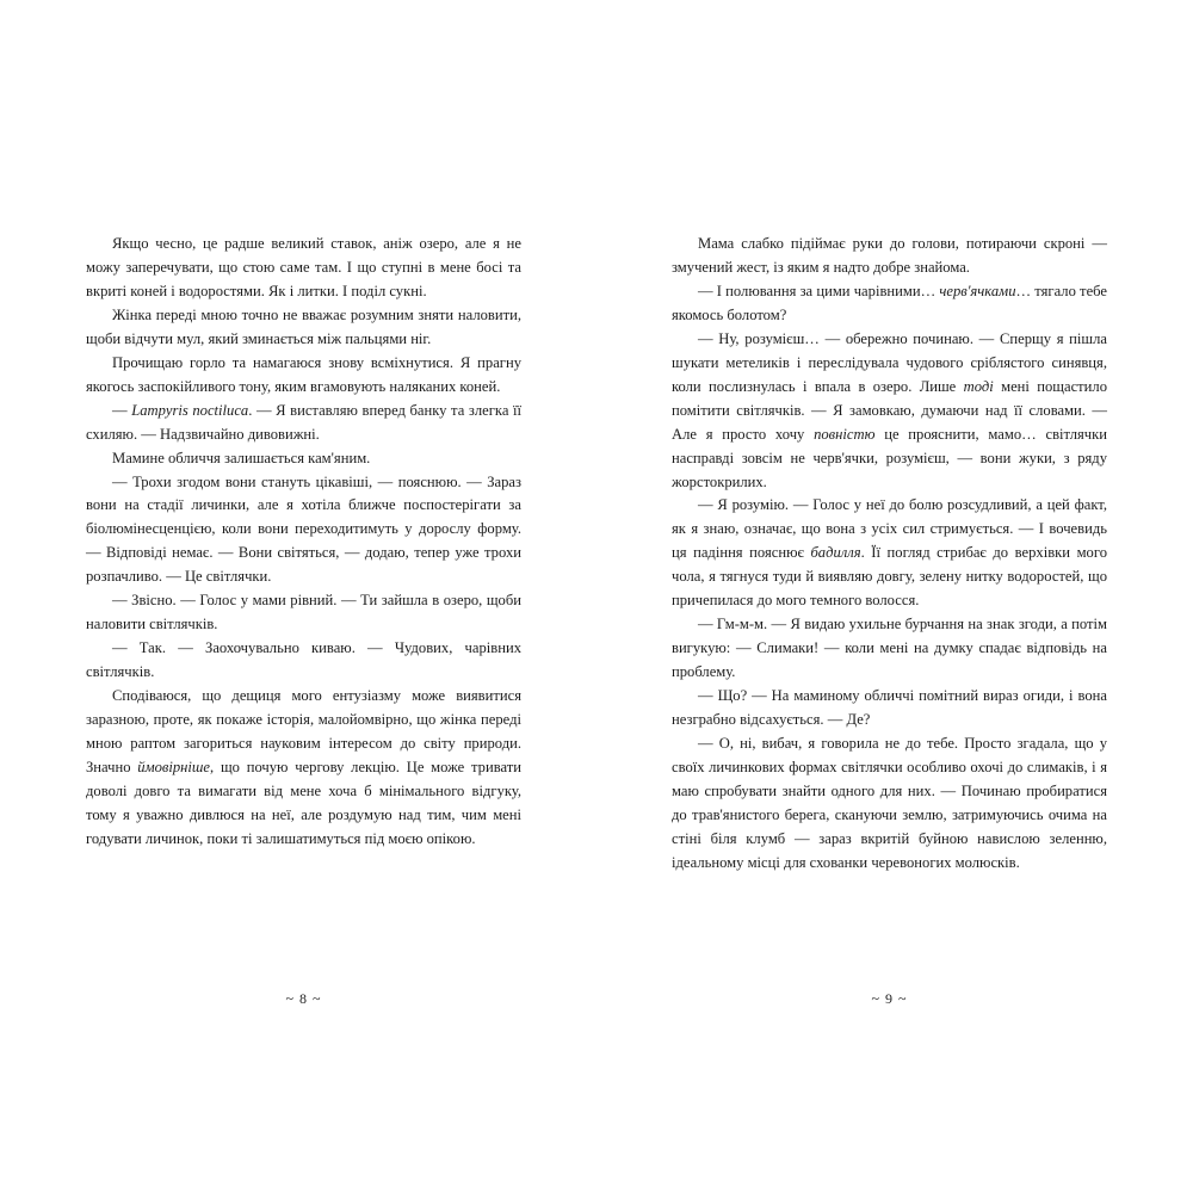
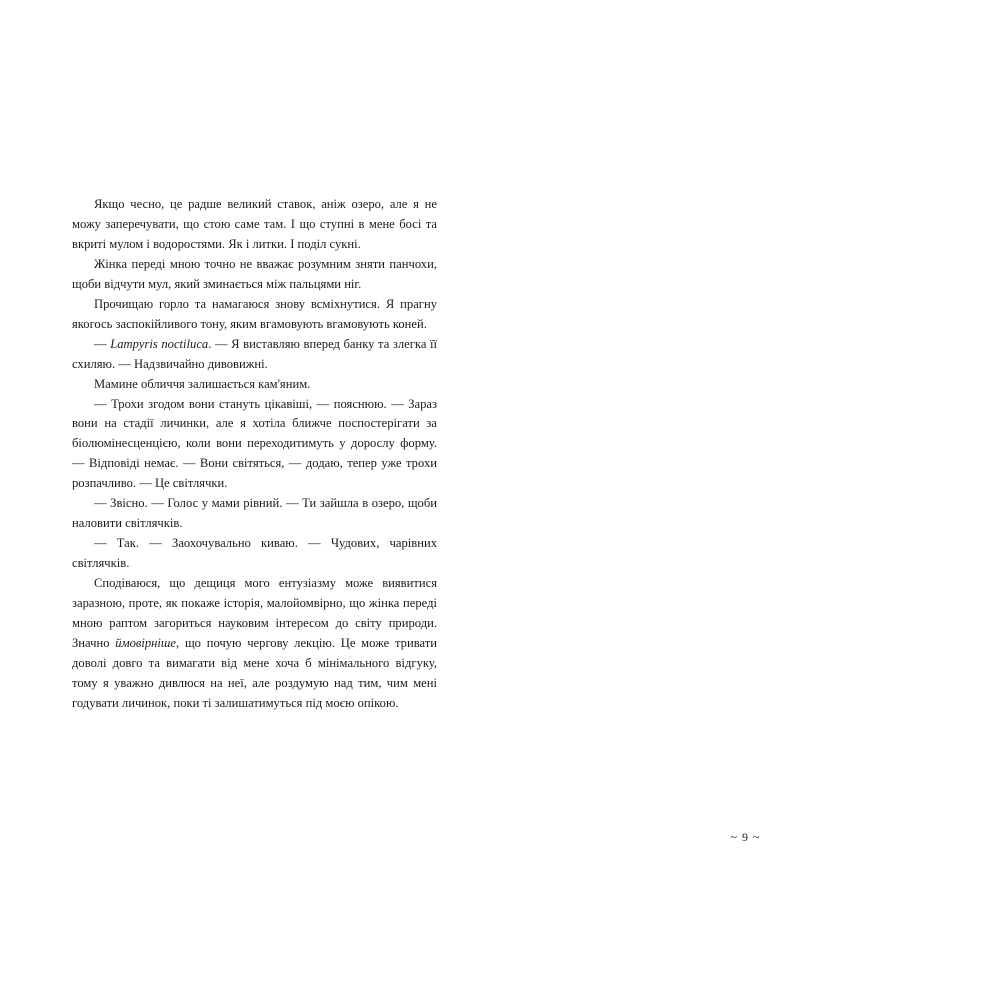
- Якщо чесно, це радше великий ставок, аніж озеро, але я не можу заперечувати, що стою саме там. І що ступні в мене босі та вкриті коней і водоростями. Як і литки. І поділ сукні.
+ Якщо чесно, це радше великий ставок, аніж озеро, але я не можу заперечувати, що стою саме там. І що ступні в мене босі та вкриті мулом і водоростями. Як і литки. І поділ сукні.
- Жінка переді мною точно не вважає розумним зняти наловити, щоби відчути мул, який зминається між пальцями ніг.
+ Жінка переді мною точно не вважає розумним зняти панчохи, щоби відчути мул, який зминається між пальцями ніг.
- Прочищаю горло та намагаюся знову всміхнутися. Я прагну якогось заспокійливого тону, яким вгамовують наляканих коней.
+ Прочищаю горло та намагаюся знову всміхнутися. Я прагну якогось заспокійливого тону, яким вгамовують вгамовують коней.
  — Lampyris noctiluca. — Я виставляю вперед банку та злегка її схиляю. — Надзвичайно дивовижні.
  Мамине обличчя залишається кам'яним.
  — Трохи згодом вони стануть цікавіші, — пояснюю. — Зараз вони на стадії личинки, але я хотіла ближче поспостерігати за біолюмінесценцією, коли вони переходитимуть у дорослу форму. — Відповіді немає. — Вони світяться, — додаю, тепер уже трохи розпачливо. — Це світлячки.
  — Звісно. — Голос у мами рівний. — Ти зайшла в озеро, щоби наловити світлячків.
  — Так. — Заохочувально киваю. — Чудових, чарівних світлячків.
  Сподіваюся, що дещиця мого ентузіазму може виявитися заразною, проте, як покаже історія, малойомвірно, що жінка переді мною раптом загориться науковим інтересом до світу природи. Значно ймовірніше, що почую чергову лекцію. Це може тривати доволі довго та вимагати від мене хоча б мінімального відгуку, тому я уважно дивлюся на неї, але роздумую над тим, чим мені годувати личинок, поки ті залишатимуться під моєю опікою.
- ~ 8 ~
- Мама слабко підіймає руки до голови, потираючи скроні — змучений жест, із яким я надто добре знайома.
- — І полювання за цими чарівними… черв'ячками… тягало тебе якомось болотом?
- — Ну, розумієш… — обережно починаю. — Сперщу я пішла шукати метеликів і переслідувала чудового сріблястого синявця, коли послизнулась і впала в озеро. Лише тоді мені пощастило помітити світлячків. — Я замовкаю, думаючи над її словами. — Але я просто хочу повністю це прояснити, мамо… світлячки насправді зовсім не черв'ячки, розумієш, — вони жуки, з ряду жорстокрилих.
- — Я розумію. — Голос у неї до болю розсудливий, а цей факт, як я знаю, означає, що вона з усіх сил стримується. — І вочевидь ця падіння пояснює бадилля. Її погляд стрибає до верхівки мого чола, я тягнуся туди й виявляю довгу, зелену нитку водоростей, що причепилася до мого темного волосся.
- — Гм-м-м. — Я видаю ухильне бурчання на знак згоди, а потім вигукую: — Слимаки! — коли мені на думку спадає відповідь на проблему.
- — Що? — На маминому обличчі помітний вираз огиди, і вона незграбно відсахується. — Де?
- — О, ні, вибач, я говорила не до тебе. Просто згадала, що у своїх личинкових формах світлячки особливо охочі до слимаків, і я маю спробувати знайти одного для них. — Починаю пробиратися до трав'янистого берега, скануючи землю, затримуючись очима на стіні біля клумб — зараз вкритій буйною навислою зеленню, ідеальному місці для схованки черевоногих молюсків.
  ~ 9 ~
